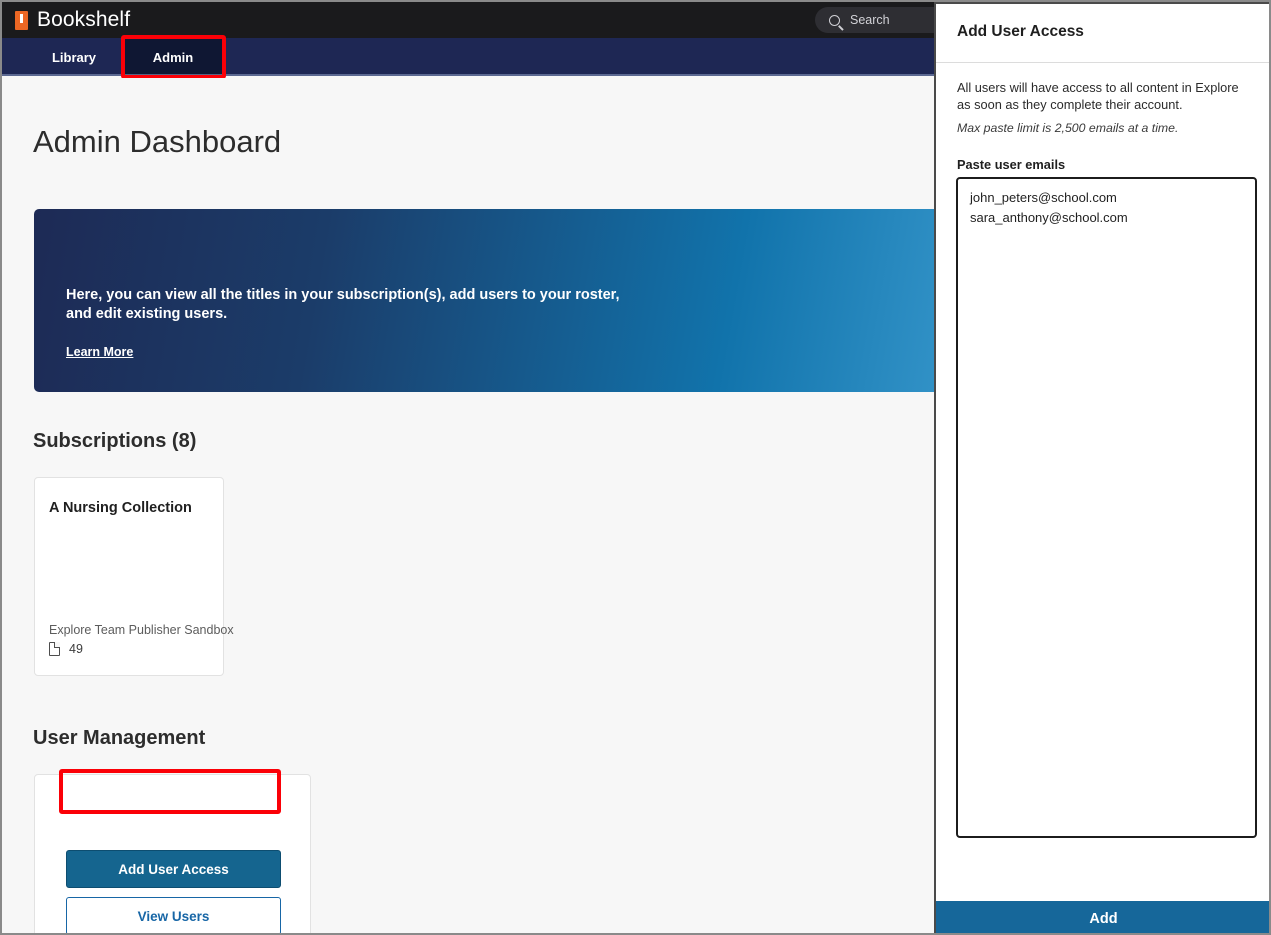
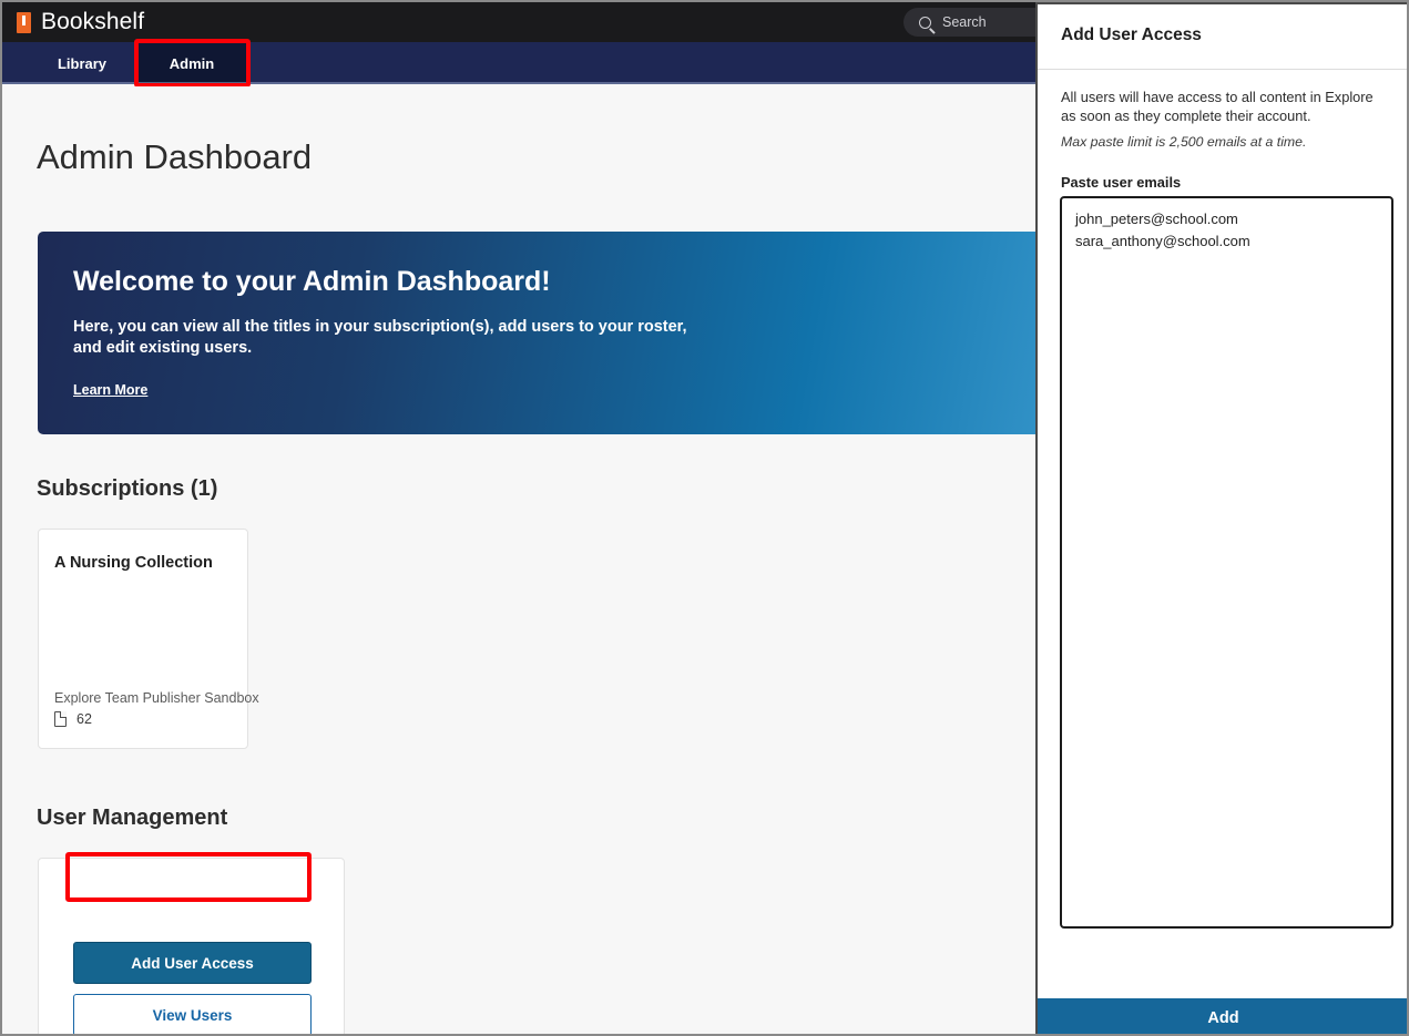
  Bookshelf
  Search
  Library
  Admin
  Admin Dashboard
+ Welcome to your Admin Dashboard!
  Here, you can view all the titles in your subscription(s), add users to your roster, and edit existing users.
  Learn More
- Subscriptions (8)
+ Subscriptions (1)
  A Nursing Collection
  Explore Team Publisher Sandbox
- 49
+ 62
  User Management
  Add User Access
  View Users
  Add User Access
  All users will have access to all content in Explore as soon as they complete their account.
  Max paste limit is 2,500 emails at a time.
  Paste user emails
  john_peters@school.com
  sara_anthony@school.com
  Add
